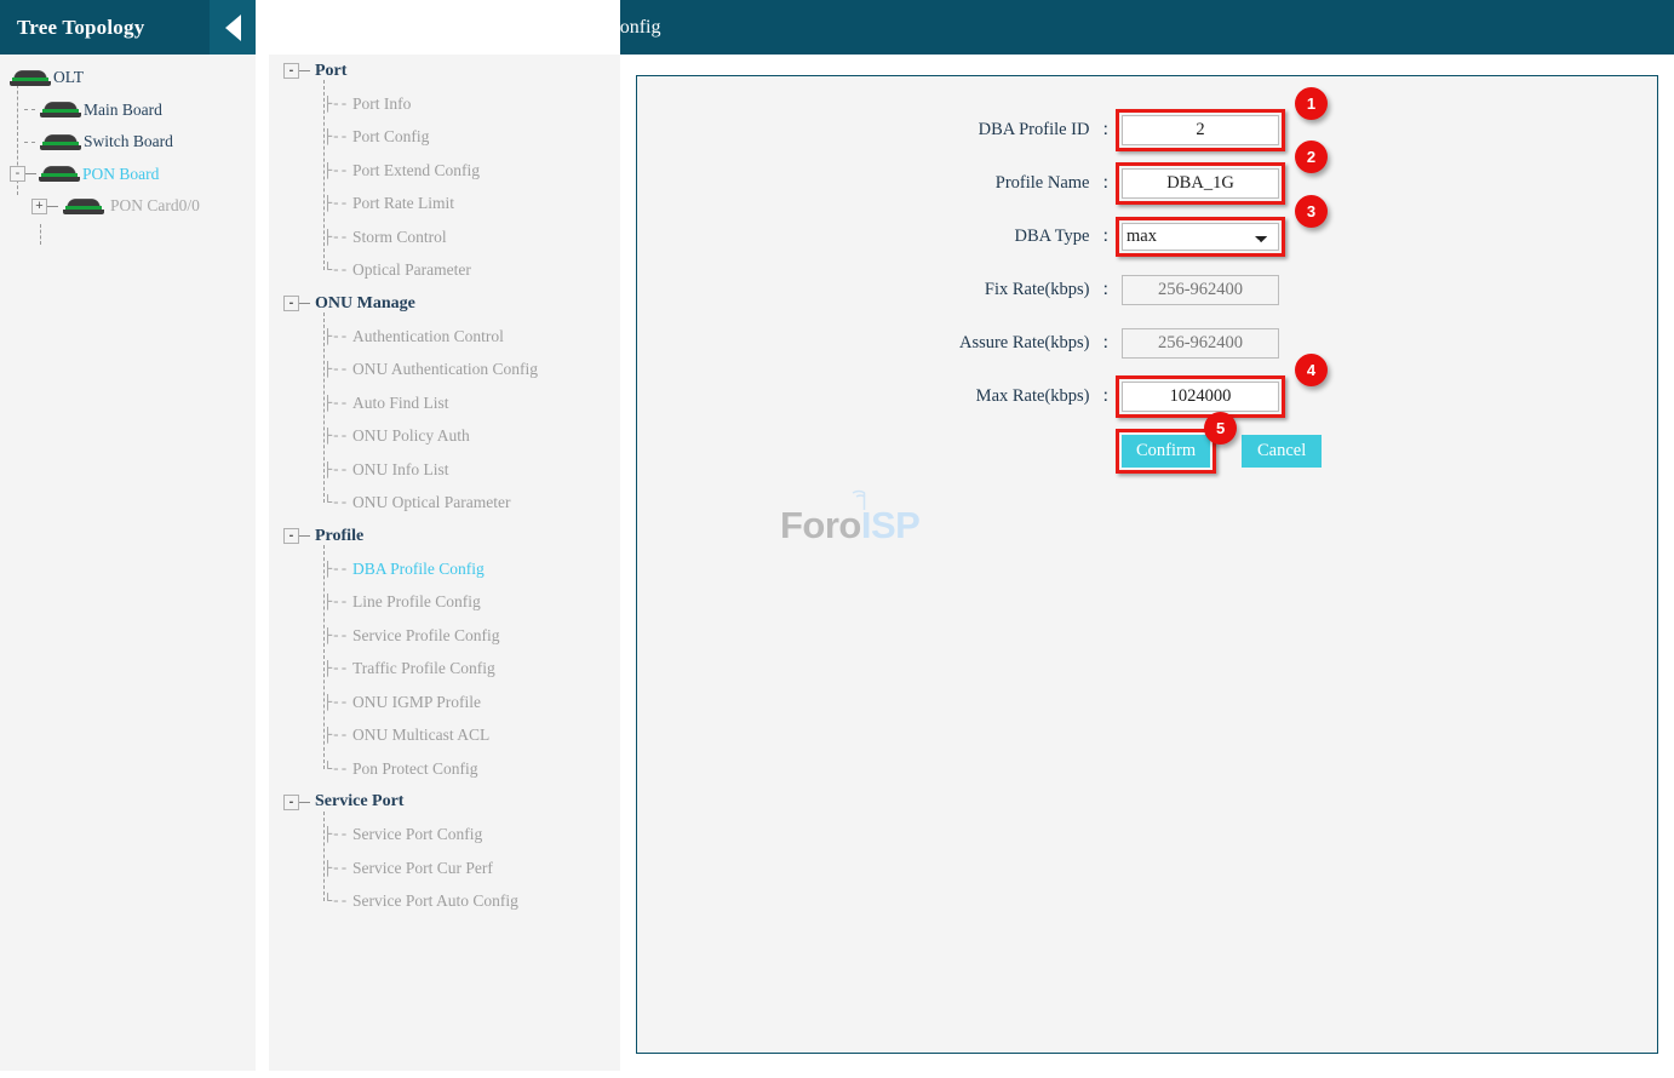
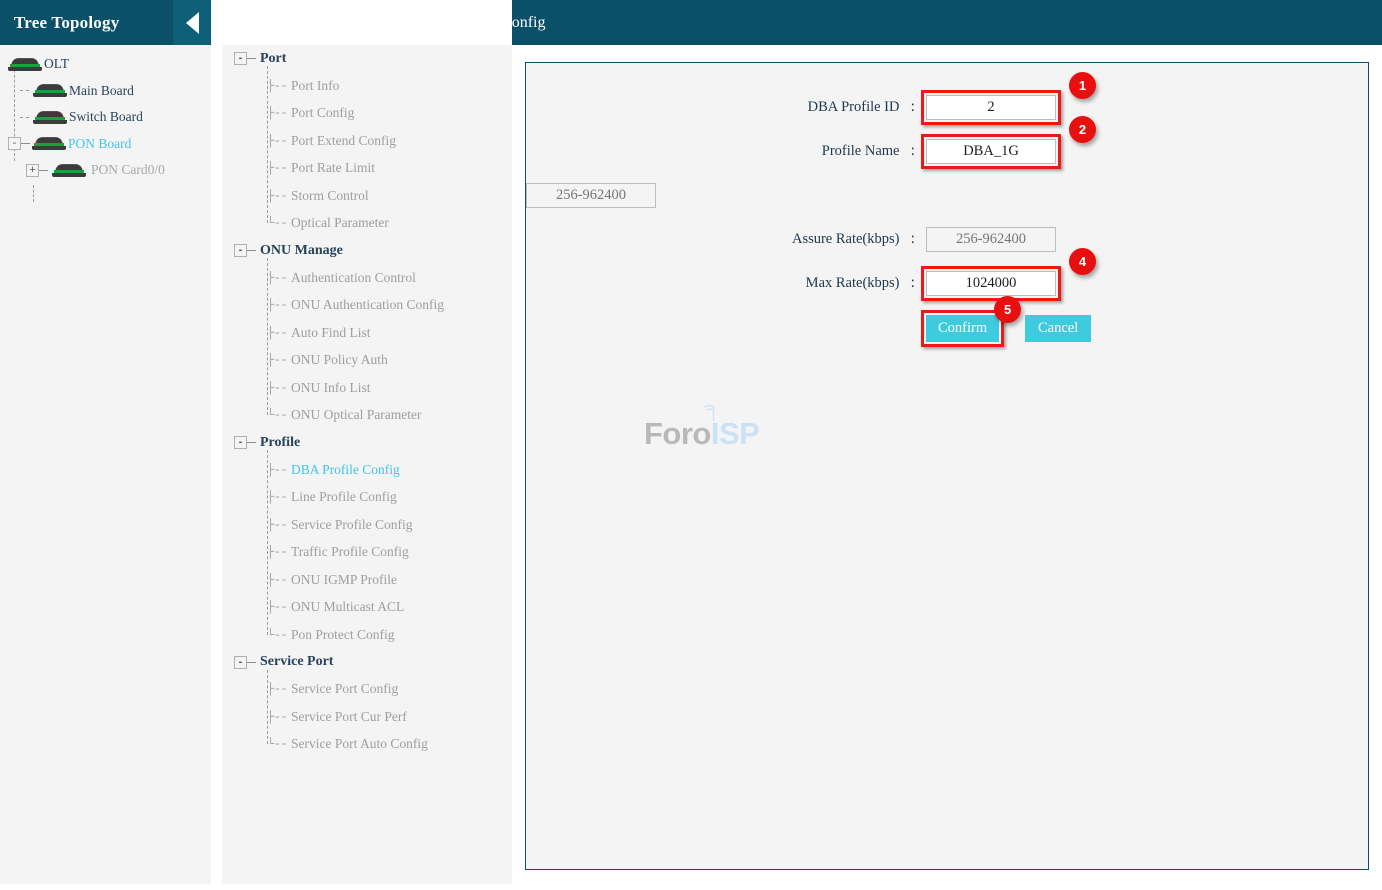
  Tree Topology
  OLT
  Main Board
  Switch Board
  -
  PON Board
  +
  PON Card0/0
  -
  Port
  ├--
  Port Info
  ├--
  Port Config
  ├--
  Port Extend Config
  ├--
  Port Rate Limit
  ├--
  Storm Control
  └--
  Optical Parameter
  -
  ONU Manage
  ├--
  Authentication Control
  ├--
  ONU Authentication Config
  ├--
  Auto Find List
  ├--
  ONU Policy Auth
  ├--
  ONU Info List
  └--
  ONU Optical Parameter
  -
  Profile
  ├--
  DBA Profile Config
  ├--
  Line Profile Config
  ├--
  Service Profile Config
  ├--
  Traffic Profile Config
  ├--
  ONU IGMP Profile
  ├--
  ONU Multicast ACL
  └--
  Pon Protect Config
  -
  Service Port
  ├--
  Service Port Config
  ├--
  Service Port Cur Perf
  └--
  Service Port Auto Config
  DBA Profile ID ：
  2
  1
  Profile Name ：
  DBA_1G
  2
- DBA Type ：
- max
- 3
- Fix Rate(kbps) ：
  256-962400
  Assure Rate(kbps) ：
  256-962400
  Max Rate(kbps) ：
  1024000
  4
  Confirm
  5
  Cancel
  ForoISP
